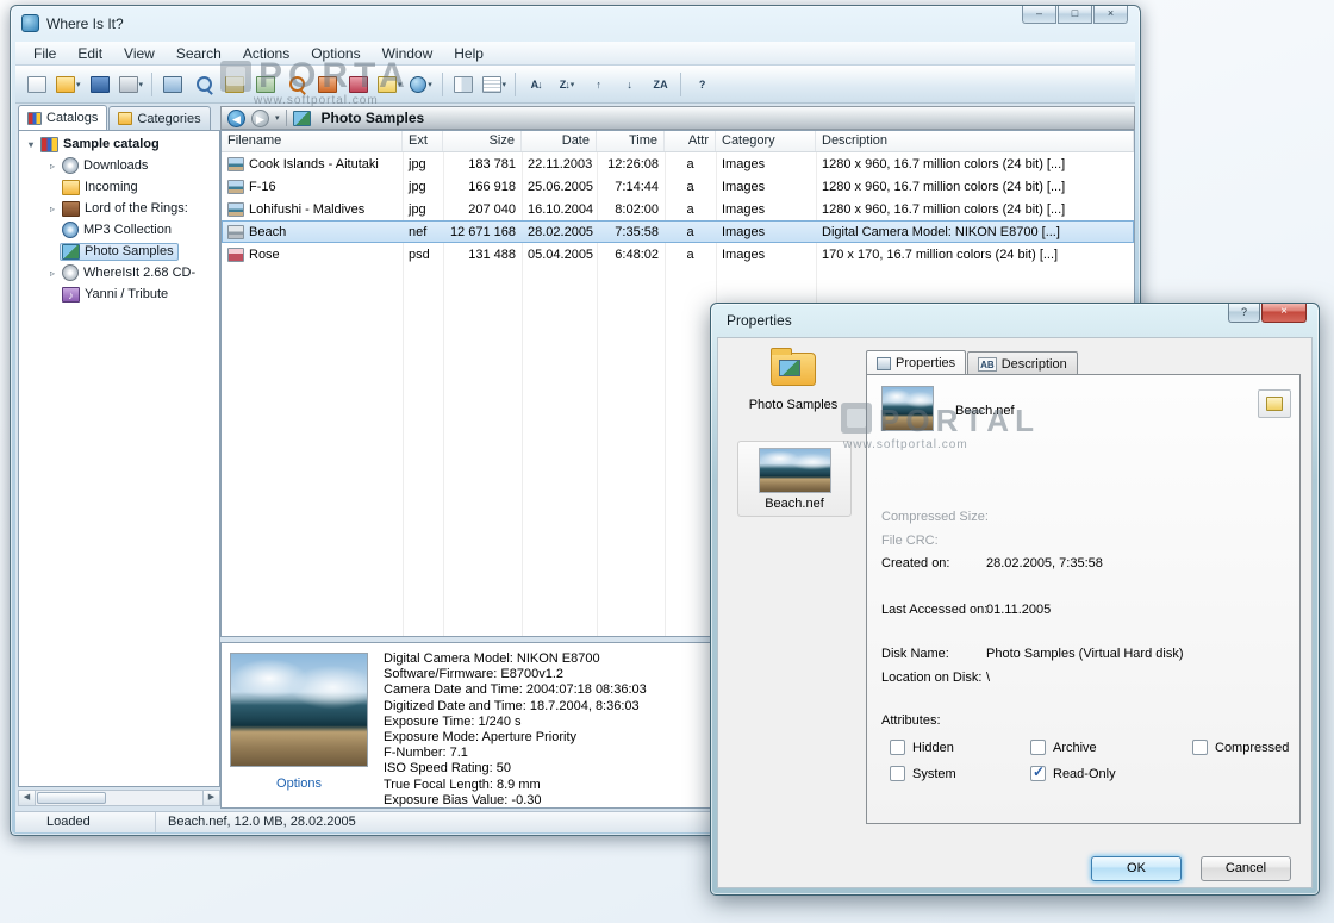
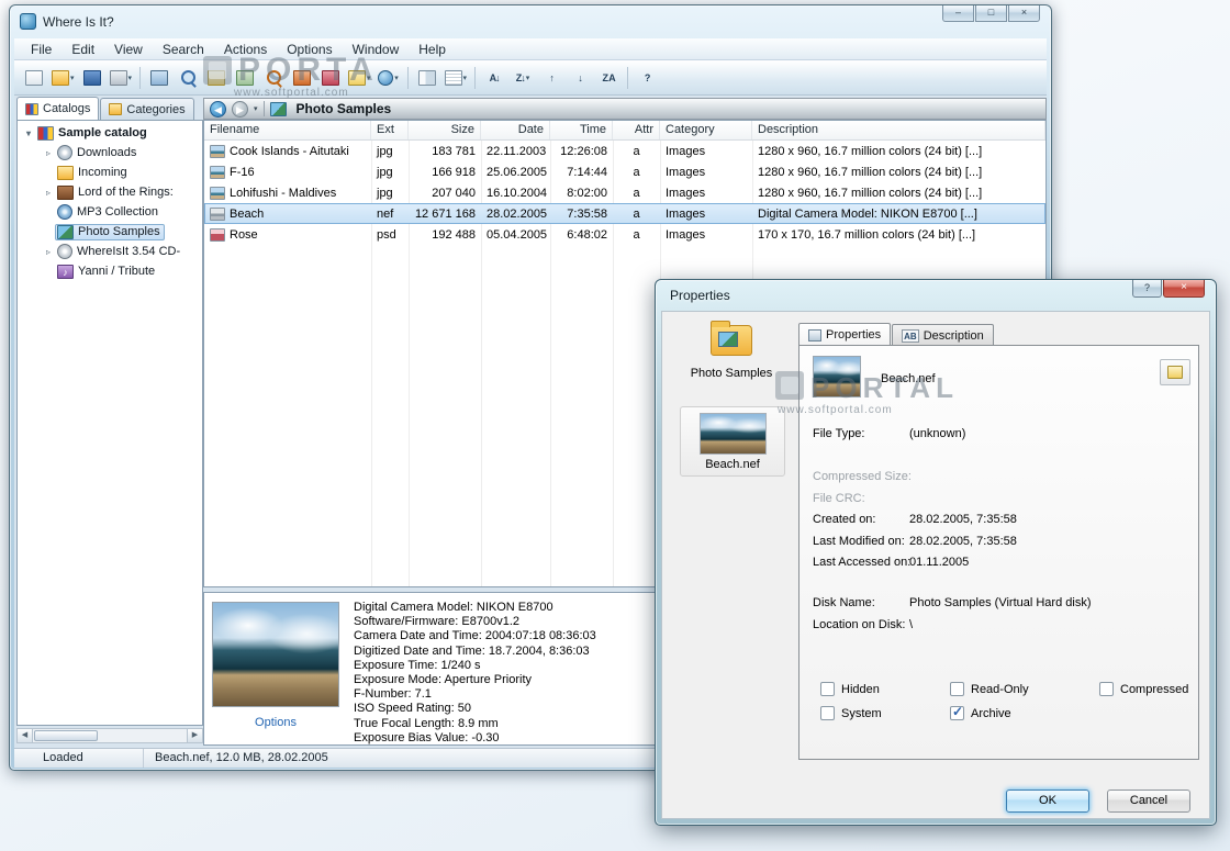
  Where Is It?
  –
  □
  ×
  File
  Edit
  View
  Search
  Actions
  Options
  Window
  Help
  A↓
  Z↓
  ↑
  ↓
  Z A
  ?
  PORTA
  www.softportal.com
  Catalogs
  Categories
  ▾
  Sample catalog
  ▹
  Downloads
  Incoming
  ▹
  Lord of the Rings:
  MP3 Collection
  Photo Samples
  ▹
- WhereIsIt 2.68 CD-
+ WhereIsIt 3.54 CD-
  ♪
  Yanni / Tribute
  ◀
  ▶
  Photo Samples
  Filename
  Ext
  Size
  Date
  Time
  Attr
  Category
  Description
  Cook Islands - Aitutaki
  jpg
  183 781
  22.11.2003
  12:26:08
  a
  Images
  1280 x 960, 16.7 million colors (24 bit) [...]
  F-16
  jpg
  166 918
  25.06.2005
  7:14:44
  a
  Images
  1280 x 960, 16.7 million colors (24 bit) [...]
  Lohifushi - Maldives
  jpg
  207 040
  16.10.2004
  8:02:00
  a
  Images
  1280 x 960, 16.7 million colors (24 bit) [...]
  Beach
  nef
  12 671 168
  28.02.2005
  7:35:58
  a
  Images
  Digital Camera Model: NIKON E8700 [...]
  Rose
  psd
- 131 488
+ 192 488
  05.04.2005
  6:48:02
  a
  Images
  170 x 170, 16.7 million colors (24 bit) [...]
  Options
  Digital Camera Model: NIKON E8700
  Software/Firmware: E8700v1.2
  Camera Date and Time: 2004:07:18 08:36:03
  Digitized Date and Time: 18.7.2004, 8:36:03
  Exposure Time: 1/240 s
  Exposure Mode: Aperture Priority
  F-Number: 7.1
  ISO Speed Rating: 50
  True Focal Length: 8.9 mm
  Exposure Bias Value: -0.30
  Loaded
  Beach.nef, 12.0 MB, 28.02.2005
  Properties
  ?
  ×
  Photo Samples
  Beach.nef
  Properties
  Description
  Beach.nef
+ File Type: (unknown)
  Compressed Size:
  File CRC:
  Created on: 28.02.2005, 7:35:58
+ Last Modified on: 28.02.2005, 7:35:58
  Last Accessed on:01.11.2005
  Disk Name: Photo Samples (Virtual Hard disk)
  Location on Disk: \
- Attributes:
  Hidden
- Archive
+ Read-Only
  Compressed
  System
- Read-Only
+ Archive
  PORTAL
  www.softportal.com
  OK
  Cancel
